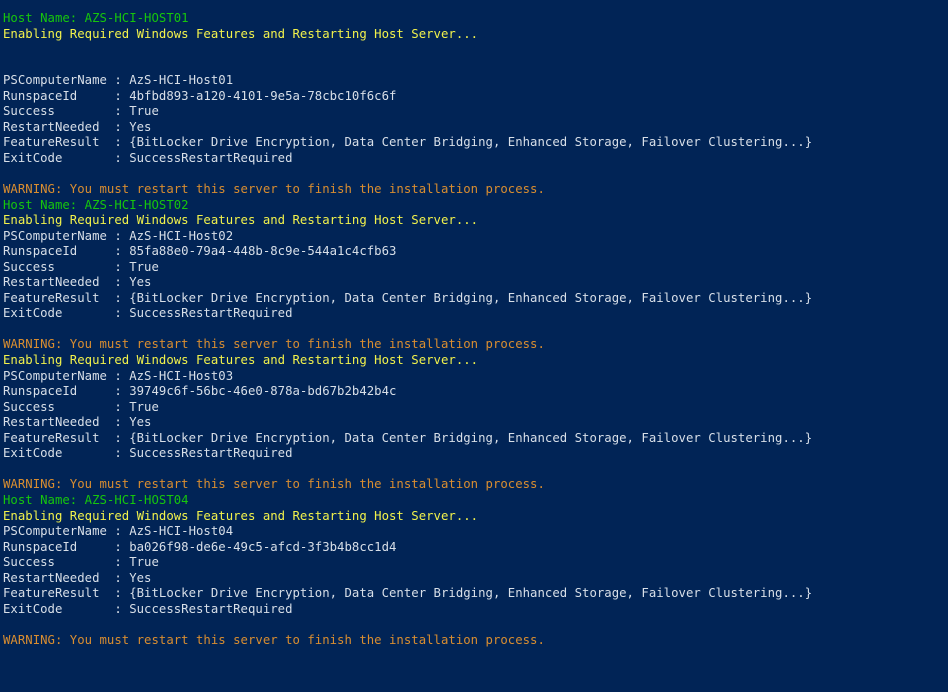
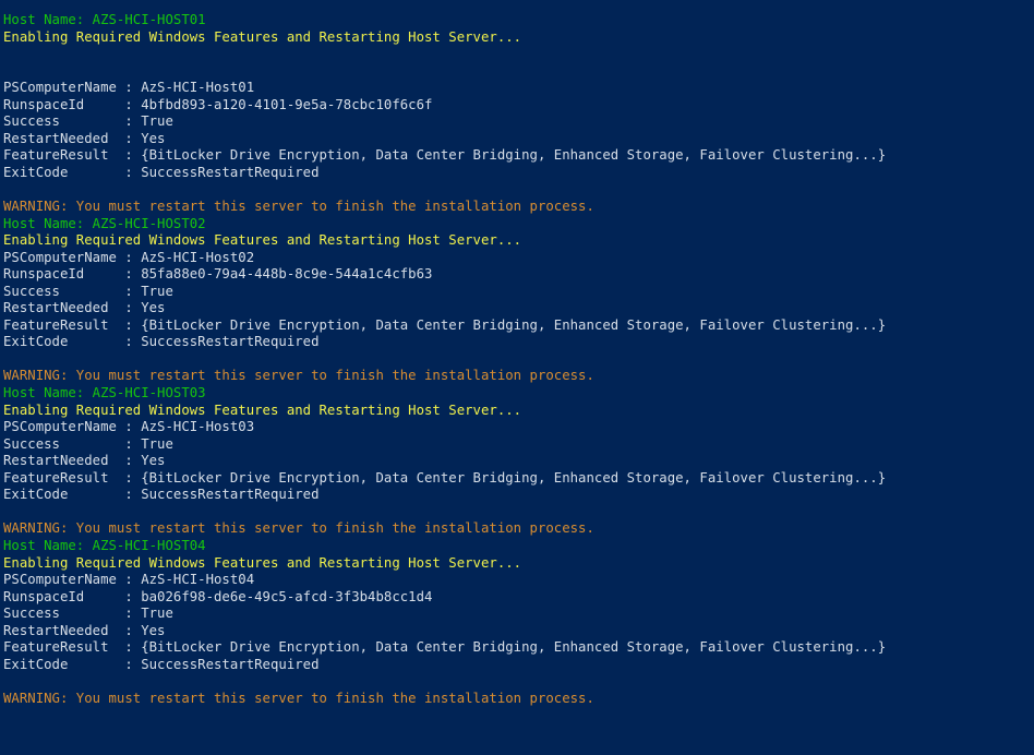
  Host Name: AZS-HCI-HOST01
  Enabling Required Windows Features and Restarting Host Server...
  PSComputerName : AzS-HCI-Host01
  RunspaceId : 4bfbd893-a120-4101-9e5a-78cbc10f6c6f
  Success : True
  RestartNeeded : Yes
  FeatureResult : {BitLocker Drive Encryption, Data Center Bridging, Enhanced Storage, Failover Clustering...}
  ExitCode : SuccessRestartRequired
  WARNING: You must restart this server to finish the installation process.
  Host Name: AZS-HCI-HOST02
  Enabling Required Windows Features and Restarting Host Server...
  PSComputerName : AzS-HCI-Host02
  RunspaceId : 85fa88e0-79a4-448b-8c9e-544a1c4cfb63
  Success : True
  RestartNeeded : Yes
  FeatureResult : {BitLocker Drive Encryption, Data Center Bridging, Enhanced Storage, Failover Clustering...}
  ExitCode : SuccessRestartRequired
  WARNING: You must restart this server to finish the installation process.
+ Host Name: AZS-HCI-HOST03
  Enabling Required Windows Features and Restarting Host Server...
  PSComputerName : AzS-HCI-Host03
- RunspaceId : 39749c6f-56bc-46e0-878a-bd67b2b42b4c
  Success : True
  RestartNeeded : Yes
  FeatureResult : {BitLocker Drive Encryption, Data Center Bridging, Enhanced Storage, Failover Clustering...}
  ExitCode : SuccessRestartRequired
  WARNING: You must restart this server to finish the installation process.
  Host Name: AZS-HCI-HOST04
  Enabling Required Windows Features and Restarting Host Server...
  PSComputerName : AzS-HCI-Host04
  RunspaceId : ba026f98-de6e-49c5-afcd-3f3b4b8cc1d4
  Success : True
  RestartNeeded : Yes
  FeatureResult : {BitLocker Drive Encryption, Data Center Bridging, Enhanced Storage, Failover Clustering...}
  ExitCode : SuccessRestartRequired
  WARNING: You must restart this server to finish the installation process.
